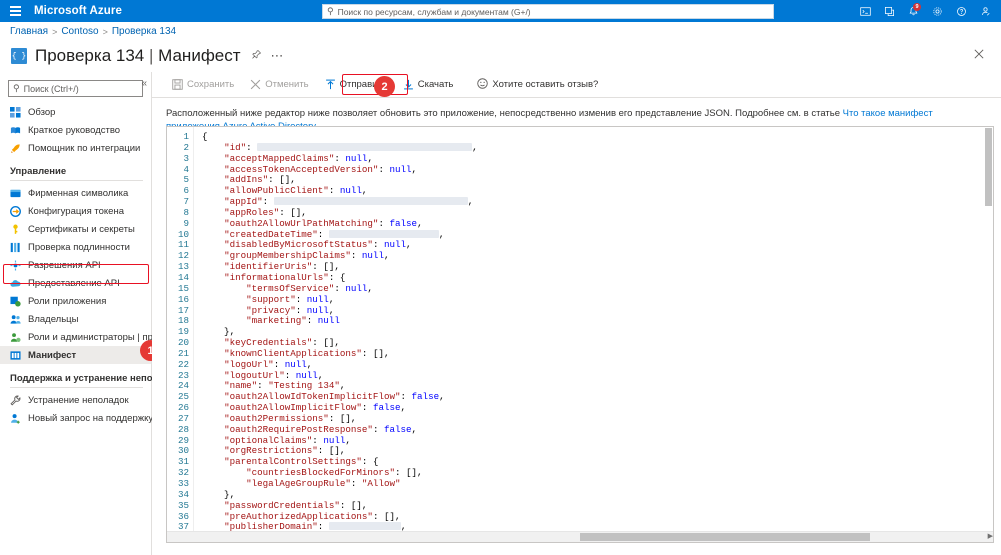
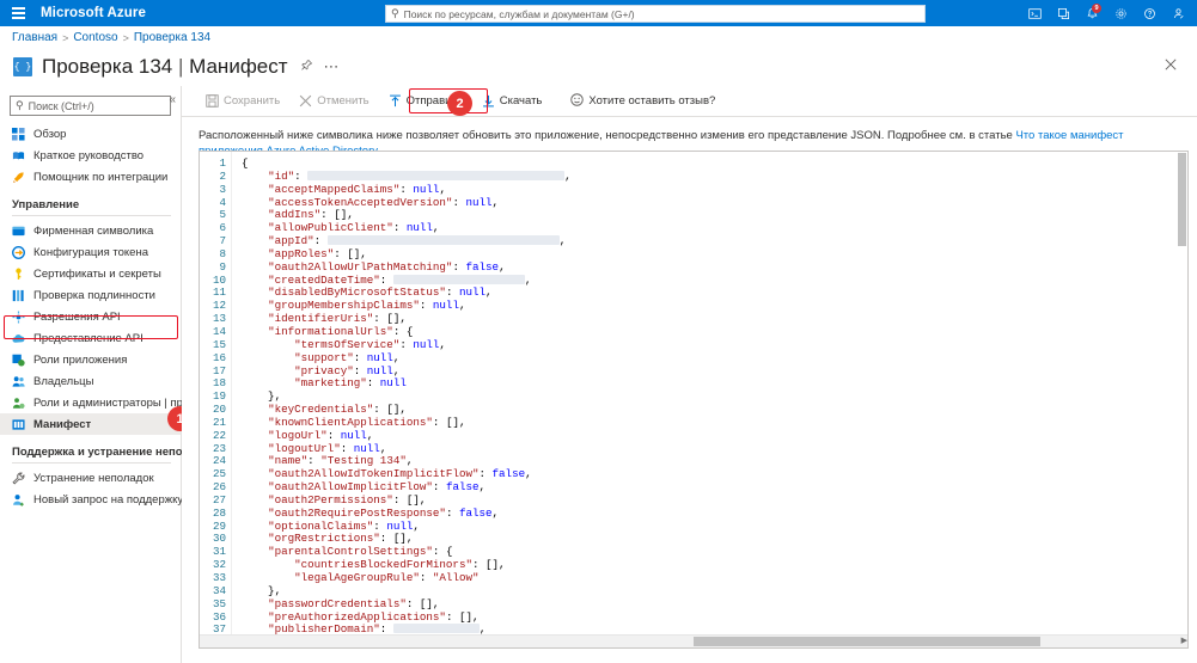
  Microsoft Azure
  ⚲
  Поиск по ресурсам, службам и документам (G+/)
  Главная
  >
  Contoso
  >
  Проверка 134
  { }
  Проверка 134 | Манифест
  ⋯
  ⚲
  Поиск (Ctrl+/)
  «
  Обзор
  Краткое руководство
  Помощник по интеграции
  Управление
  Фирменная символика
  Конфигурация токена
  Сертификаты и секреты
  Проверка подлинности
  Разрешения API
  Предоставление API
  Роли приложения
  Владельцы
  Роли и администраторы | пр
  Манифест
  Поддержка и устранение непо
  Устранение неполадок
  Новый запрос на поддержку
  1
  Сохранить
  Отменить
  Скачать
  Хотите оставить отзыв?
- Расположенный ниже редактор ниже позволяет обновить это приложение, непосредственно изменив его представление JSON. Подробнее см. в статье Что такое манифест
+ Расположенный ниже символика ниже позволяет обновить это приложение, непосредственно изменив его представление JSON. Подробнее см. в статье Что такое манифест
  1
  2
  3
  4
  5
  6
  7
  8
  9
  10
  11
  12
  13
  14
  15
  16
  17
  18
  19
  20
  21
  22
  23
  24
  25
  26
  27
  28
  29
  30
  31
  32
  33
  34
  35
  36
  37
  {
  "id": ,
  "acceptMappedClaims": null,
  "accessTokenAcceptedVersion": null,
  "addIns": [],
  "allowPublicClient": null,
  "appId": ,
  "appRoles": [],
  "oauth2AllowUrlPathMatching": false,
  "createdDateTime": ,
  "disabledByMicrosoftStatus": null,
  "groupMembershipClaims": null,
  "identifierUris": [],
  "informationalUrls": {
  "termsOfService": null,
  "support": null,
  "privacy": null,
  "marketing": null
  },
  "keyCredentials": [],
  "knownClientApplications": [],
  "logoUrl": null,
  "logoutUrl": null,
  "name": "Testing 134",
  "oauth2AllowIdTokenImplicitFlow": false,
  "oauth2AllowImplicitFlow": false,
  "oauth2Permissions": [],
  "oauth2RequirePostResponse": false,
  "optionalClaims": null,
  "orgRestrictions": [],
  "parentalControlSettings": {
  "countriesBlockedForMinors": [],
  "legalAgeGroupRule": "Allow"
  },
  "passwordCredentials": [],
  "preAuthorizedApplications": [],
  "publisherDomain": ,
  2
